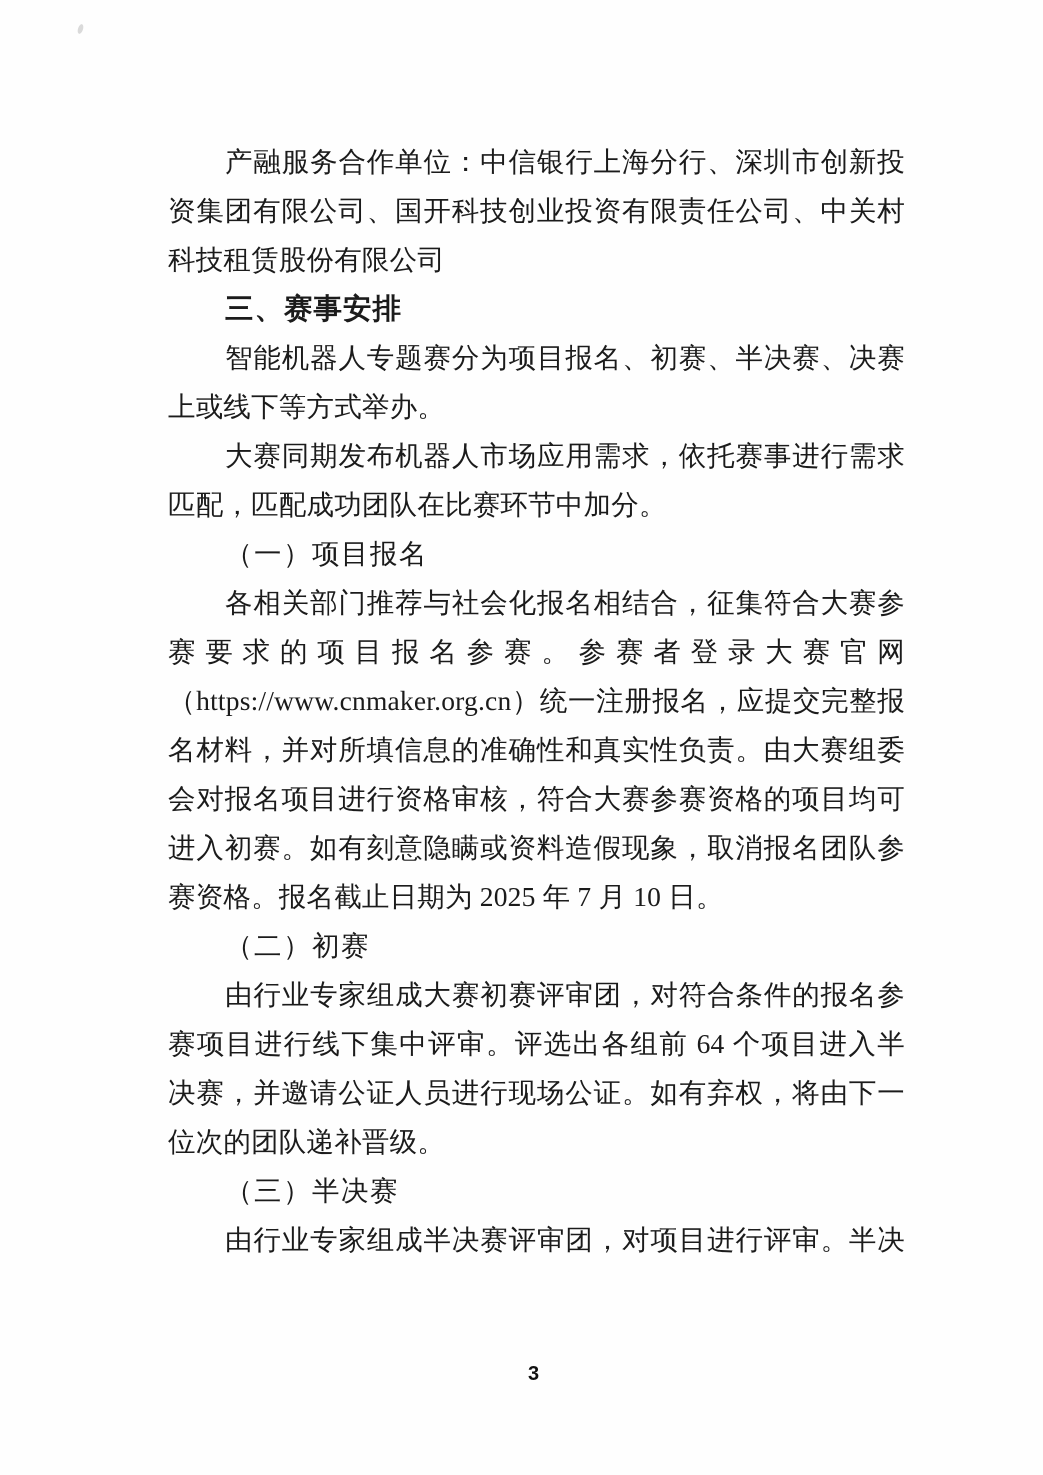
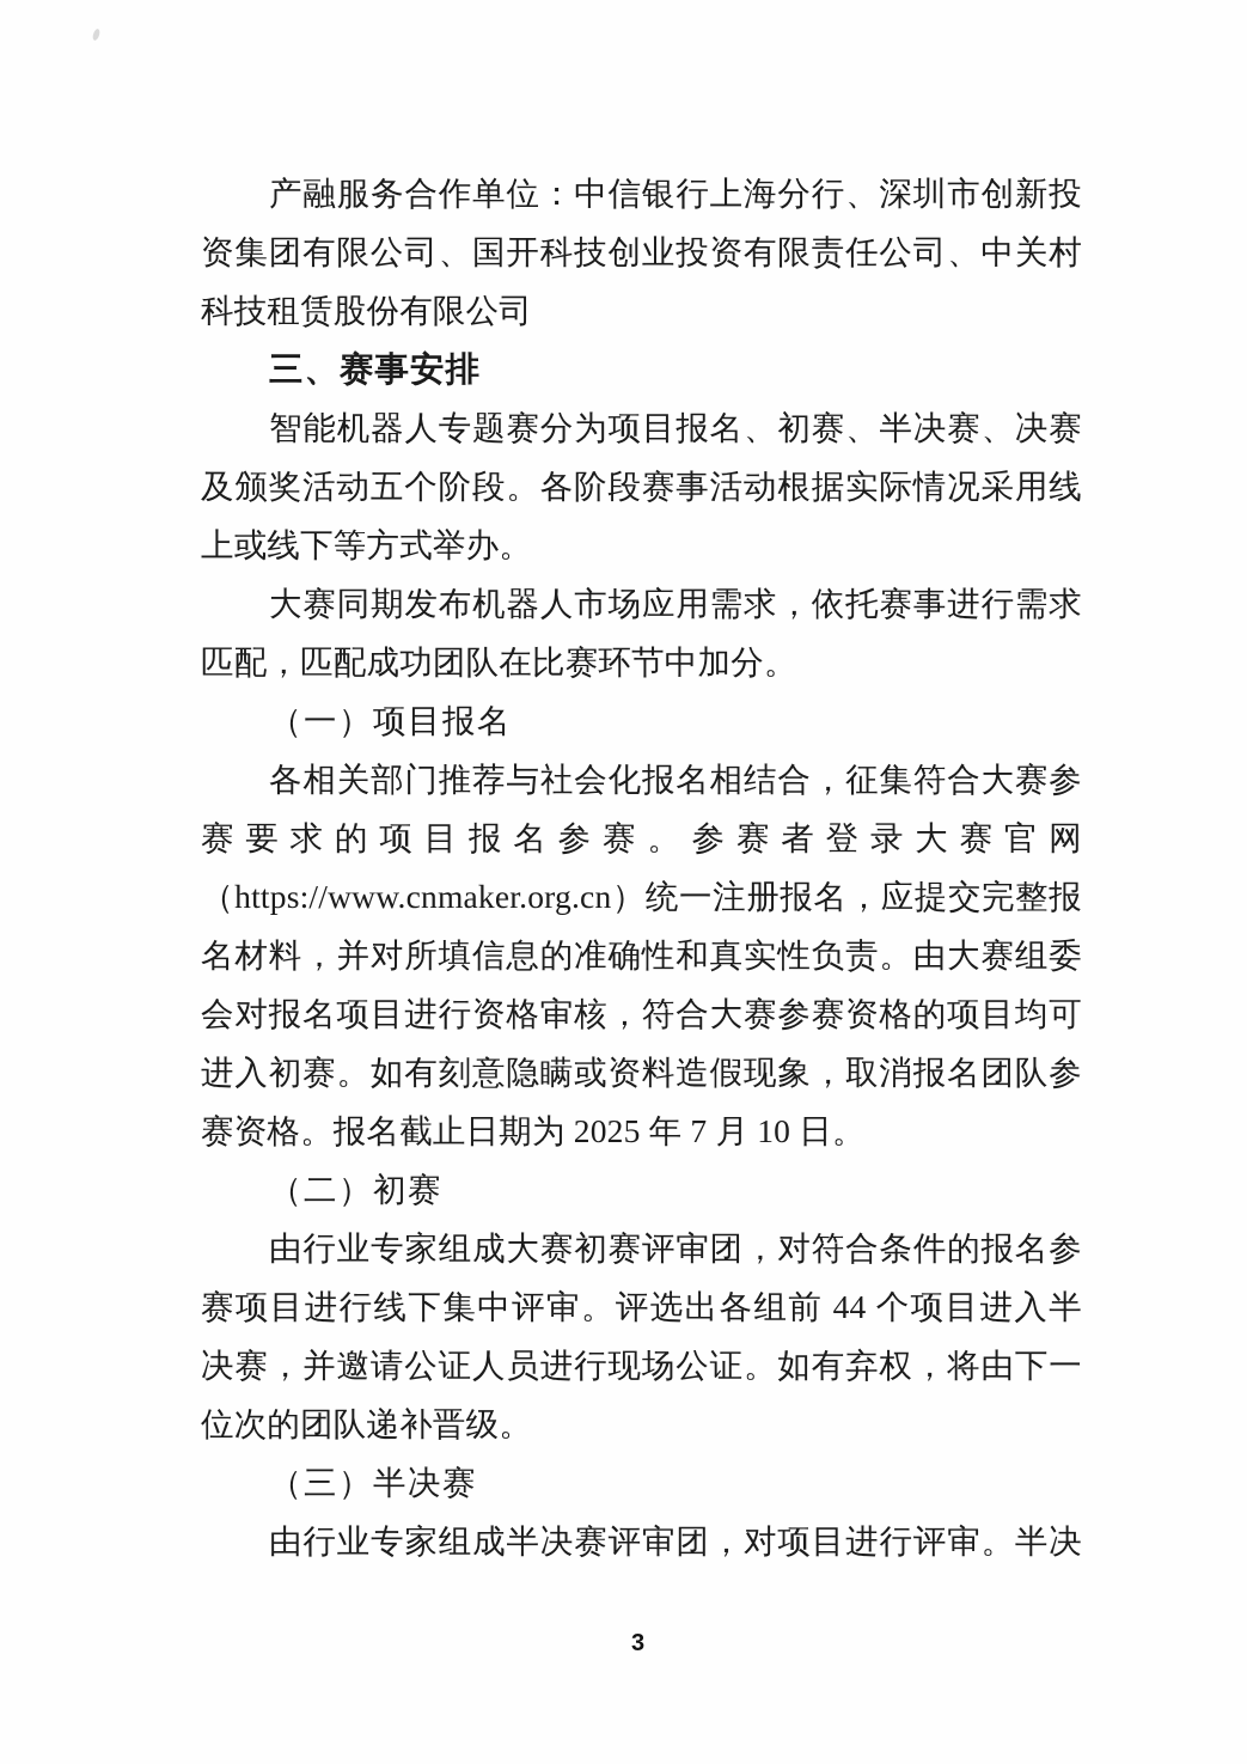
  产融服务合作单位：中信银行上海分行、深圳市创新投
  资集团有限公司、国开科技创业投资有限责任公司、中关村
  科技租赁股份有限公司
  三、赛事安排
  智能机器人专题赛分为项目报名、初赛、半决赛、决赛
+ 及颁奖活动五个阶段。各阶段赛事活动根据实际情况采用线
  上或线下等方式举办。
  大赛同期发布机器人市场应用需求，依托赛事进行需求
  匹配，匹配成功团队在比赛环节中加分。
  （一）项目报名
  各相关部门推荐与社会化报名相结合，征集符合大赛参
  赛要求的项目报名参赛。参赛者登录大赛官网
  （https://www.cnmaker.org.cn）统一注册报名，应提交完整报
  名材料，并对所填信息的准确性和真实性负责。由大赛组委
  会对报名项目进行资格审核，符合大赛参赛资格的项目均可
  进入初赛。如有刻意隐瞒或资料造假现象，取消报名团队参
  赛资格。报名截止日期为 2025 年 7 月 10 日。
  （二）初赛
  由行业专家组成大赛初赛评审团，对符合条件的报名参
- 赛项目进行线下集中评审。评选出各组前 64 个项目进入半
+ 赛项目进行线下集中评审。评选出各组前 44 个项目进入半
  决赛，并邀请公证人员进行现场公证。如有弃权，将由下一
  位次的团队递补晋级。
  （三）半决赛
  由行业专家组成半决赛评审团，对项目进行评审。半决
  3
